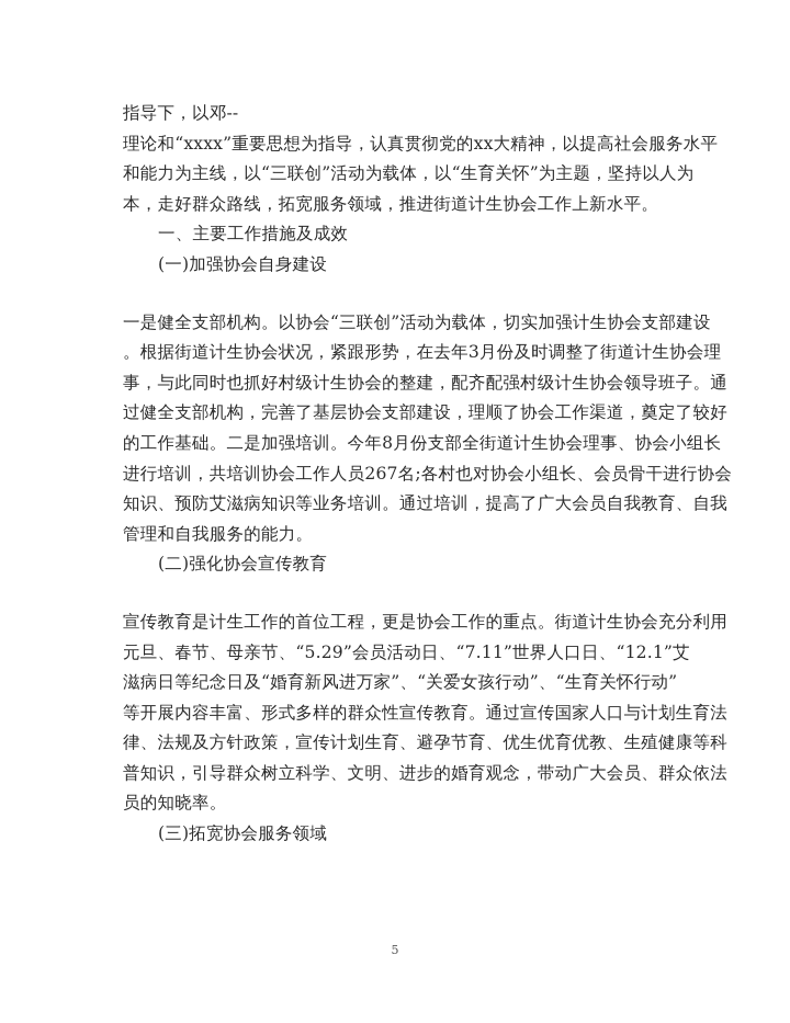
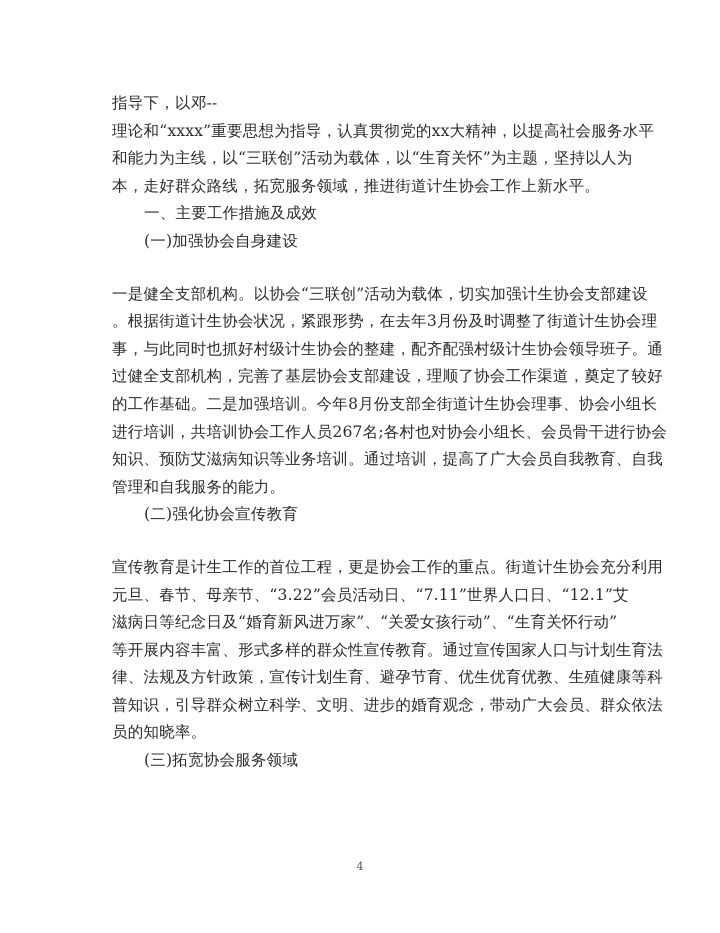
  指导下，以邓--
  理论和“xxxx”重要思想为指导，认真贯彻党的xx大精神，以提高社会服务水平
  和能力为主线，以“三联创”活动为载体，以“生育关怀”为主题，坚持以人为
  本，走好群众路线，拓宽服务领域，推进街道计生协会工作上新水平。
  一、主要工作措施及成效
  (一)加强协会自身建设
  一是健全支部机构。以协会“三联创”活动为载体，切实加强计生协会支部建设
  。根据街道计生协会状况，紧跟形势，在去年3月份及时调整了街道计生协会理
  事，与此同时也抓好村级计生协会的整建，配齐配强村级计生协会领导班子。通
  过健全支部机构，完善了基层协会支部建设，理顺了协会工作渠道，奠定了较好
  的工作基础。二是加强培训。今年8月份支部全街道计生协会理事、协会小组长
  进行培训，共培训协会工作人员267名;各村也对协会小组长、会员骨干进行协会
  知识、预防艾滋病知识等业务培训。通过培训，提高了广大会员自我教育、自我
  管理和自我服务的能力。
  (二)强化协会宣传教育
  宣传教育是计生工作的首位工程，更是协会工作的重点。街道计生协会充分利用
- 元旦、春节、母亲节、“5.29”会员活动日、“7.11”世界人口日、“12.1”艾
+ 元旦、春节、母亲节、“3.22”会员活动日、“7.11”世界人口日、“12.1”艾
  滋病日等纪念日及“婚育新风进万家”、“关爱女孩行动”、“生育关怀行动”
  等开展内容丰富、形式多样的群众性宣传教育。通过宣传国家人口与计划生育法
  律、法规及方针政策，宣传计划生育、避孕节育、优生优育优教、生殖健康等科
  普知识，引导群众树立科学、文明、进步的婚育观念，带动广大会员、群众依法
  员的知晓率。
  (三)拓宽协会服务领域
- 5
+ 4
